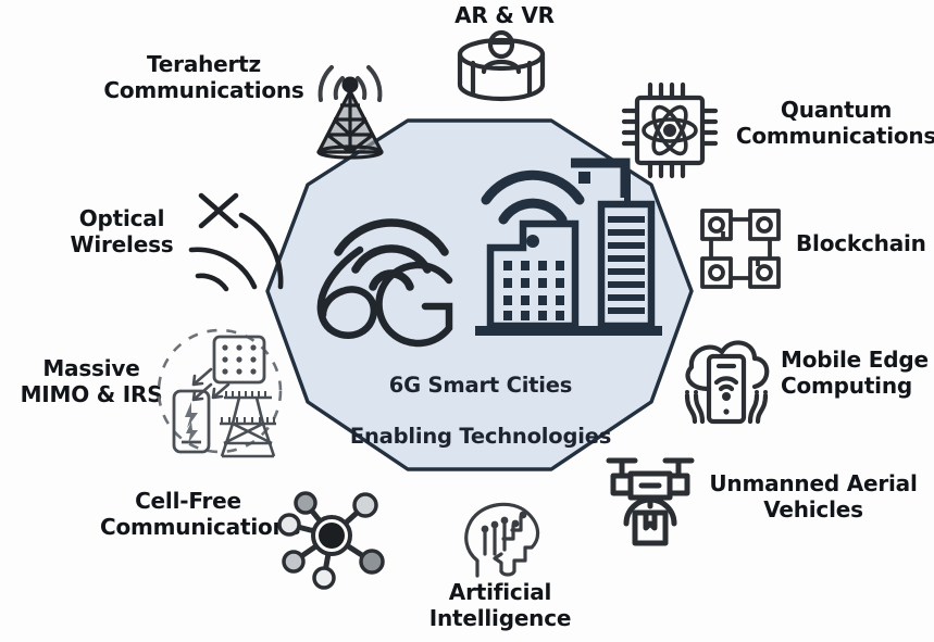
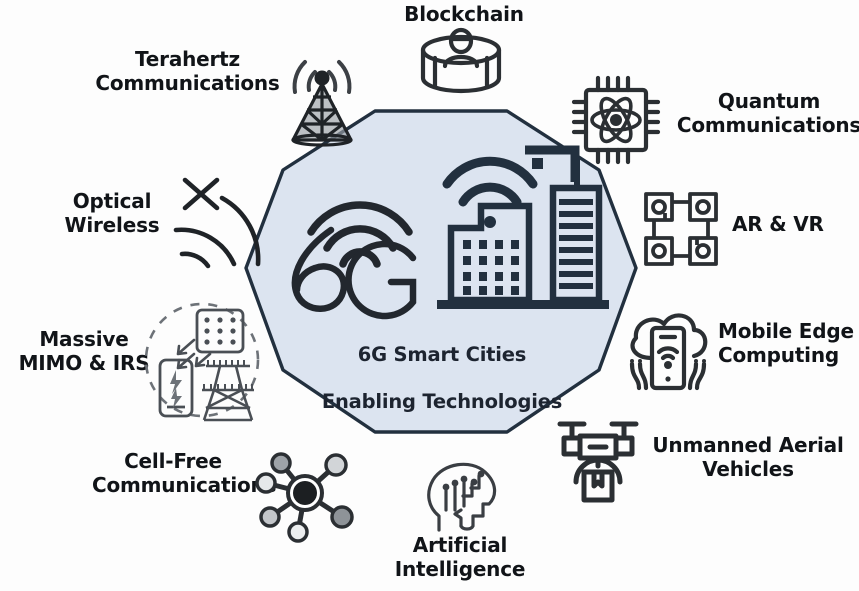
  6G Smart Cities
  Enabling Technologies
- AR & VR
+ Blockchain
  Terahertz
  Communications
  Optical
  Wireless
  Massive
  MIMO & IRS
  Cell-Free
  Communicatio
  Artificial
  Intelligence
  Unmanned Aerial
  Vehicles
  Mobile Edge
  Computing
- Blockchain
+ AR & VR
  Quantum
  Communications
